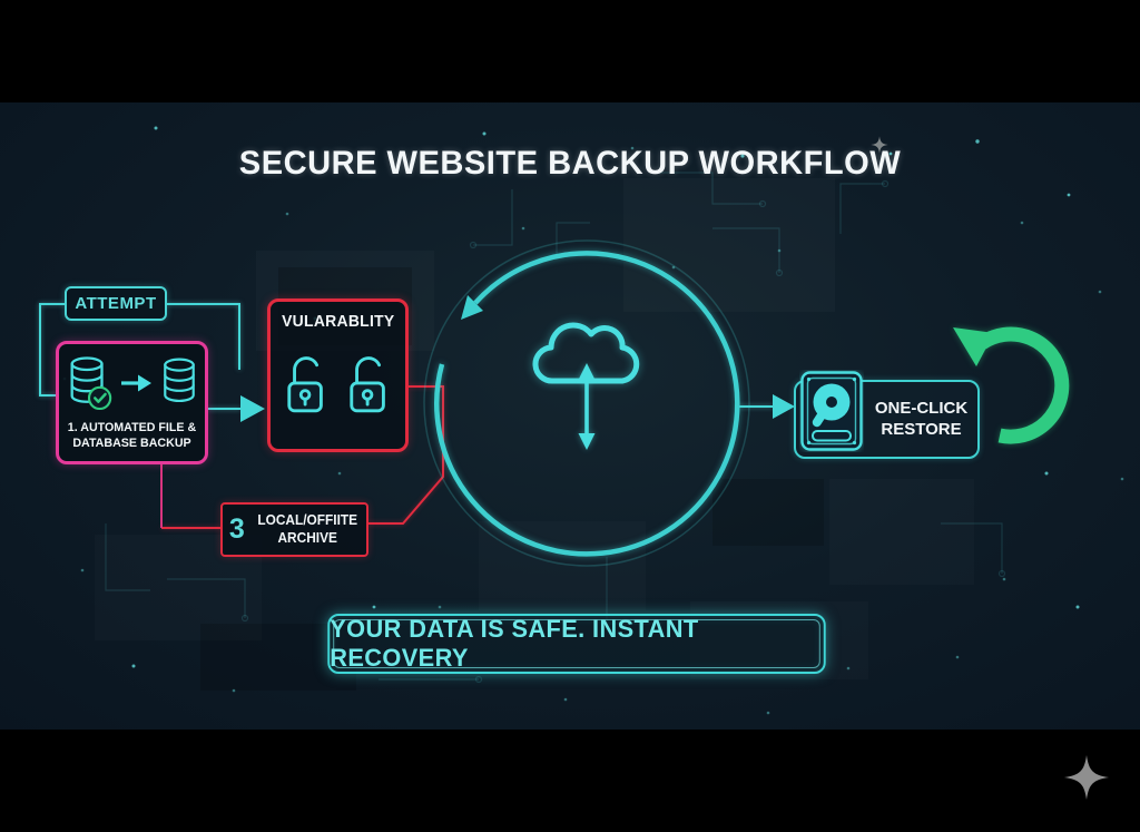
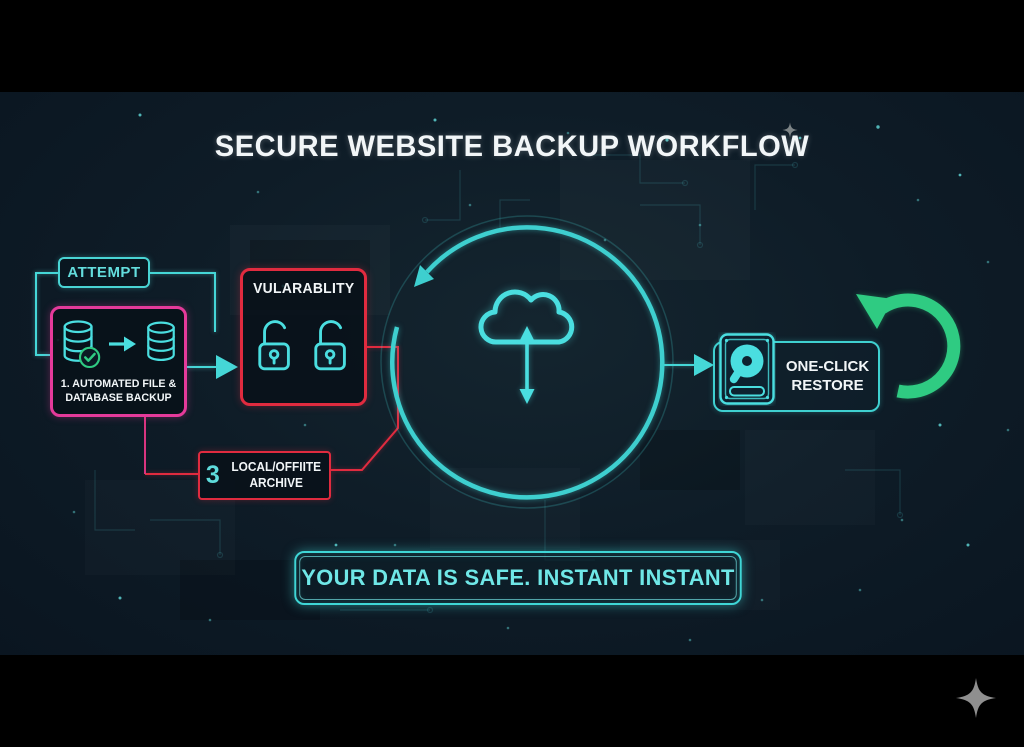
  SECURE WEBSITE BACKUP WORKFLOW
  ATTEMPT
  1. AUTOMATED FILE &
  DATABASE BACKUP
  VULARABLITY
  3
  LOCAL/OFFIITE
  ARCHIVE
  ONE-CLICK
  RESTORE
- YOUR DATA IS SAFE. INSTANT RECOVERY
+ YOUR DATA IS SAFE. INSTANT INSTANT
